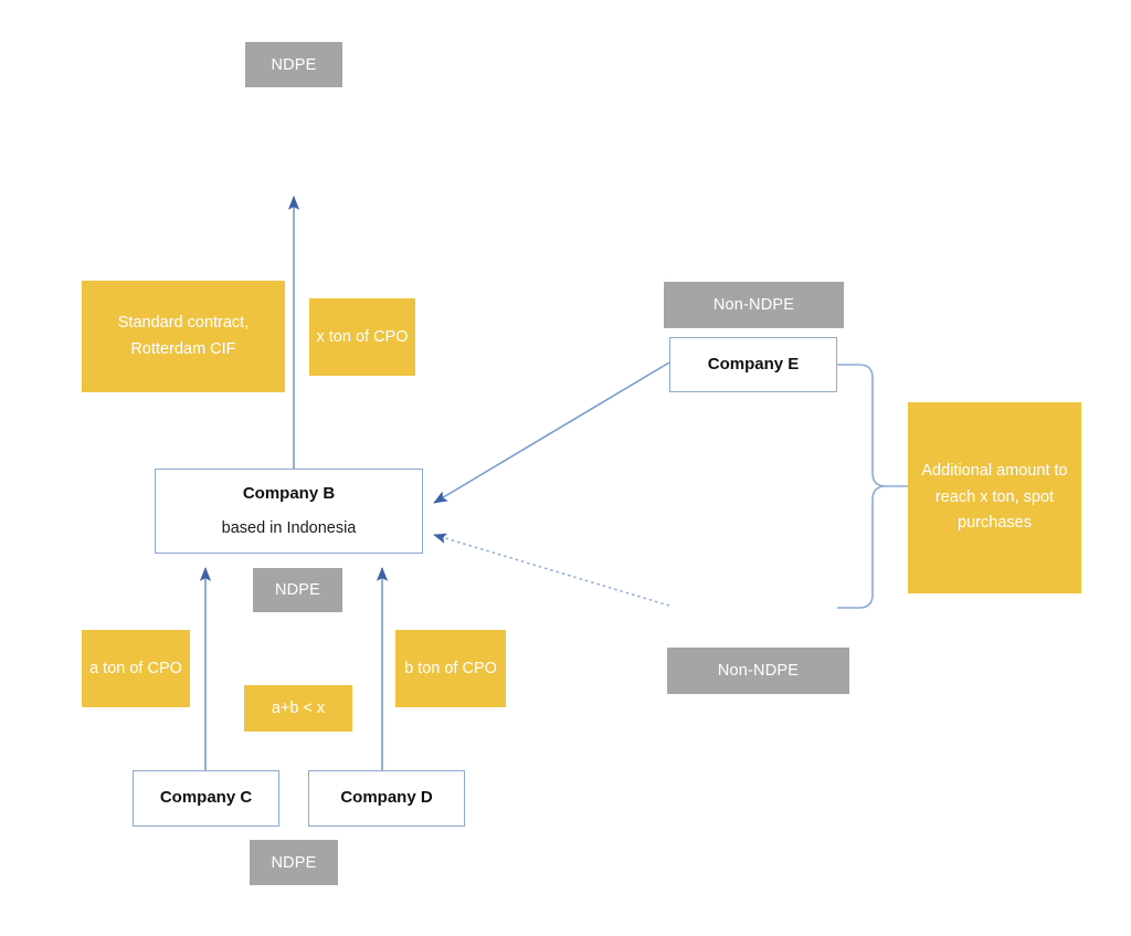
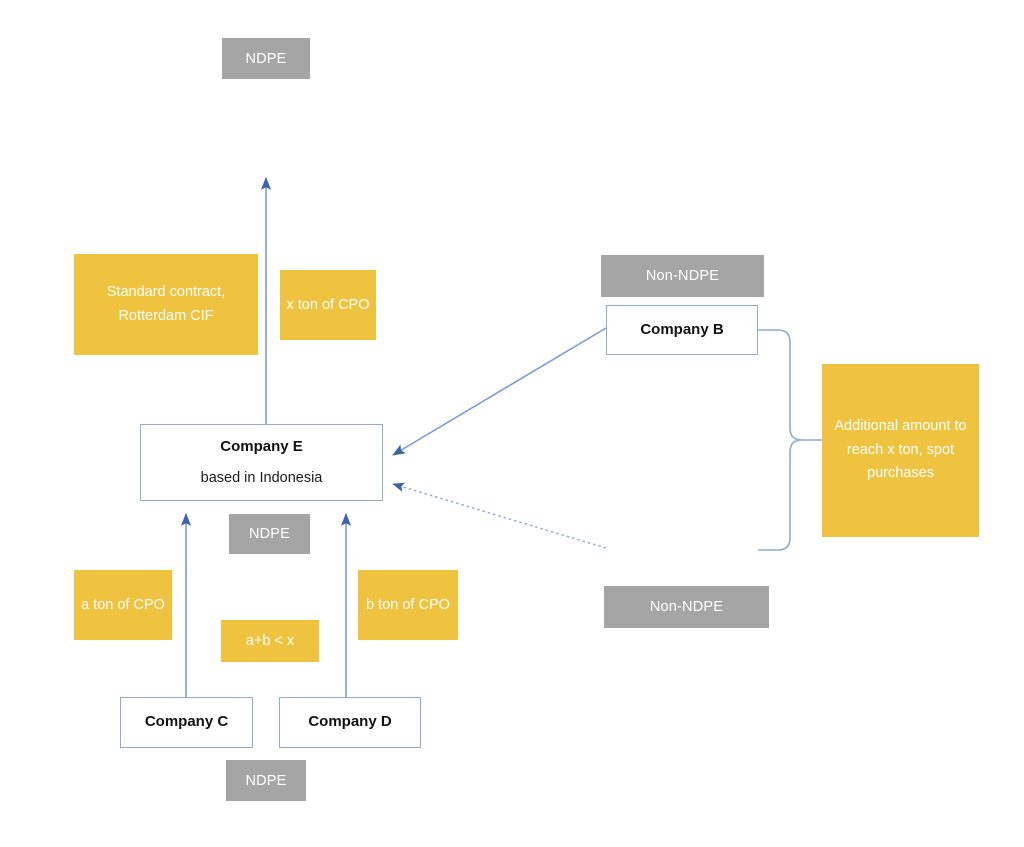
  NDPE
  NDPE
  NDPE
  Non-NDPE
  Non-NDPE
  Standard contract, Rotterdam CIF
  x ton of CPO
  a ton of CPO
  b ton of CPO
  a+b < x
  Additional amount to reach x ton, spot purchases
- Company B
+ Company E
  based in Indonesia
  Company C
  Company D
- Company E
+ Company B
